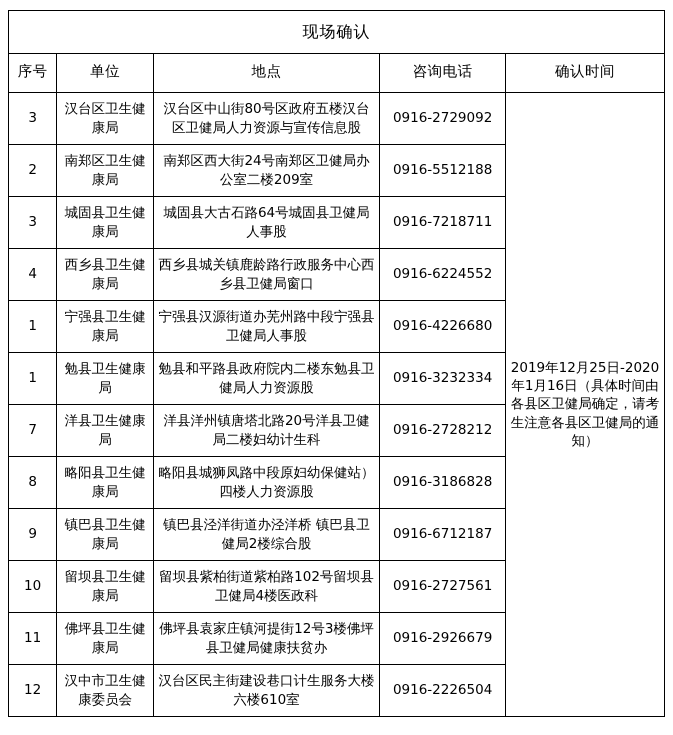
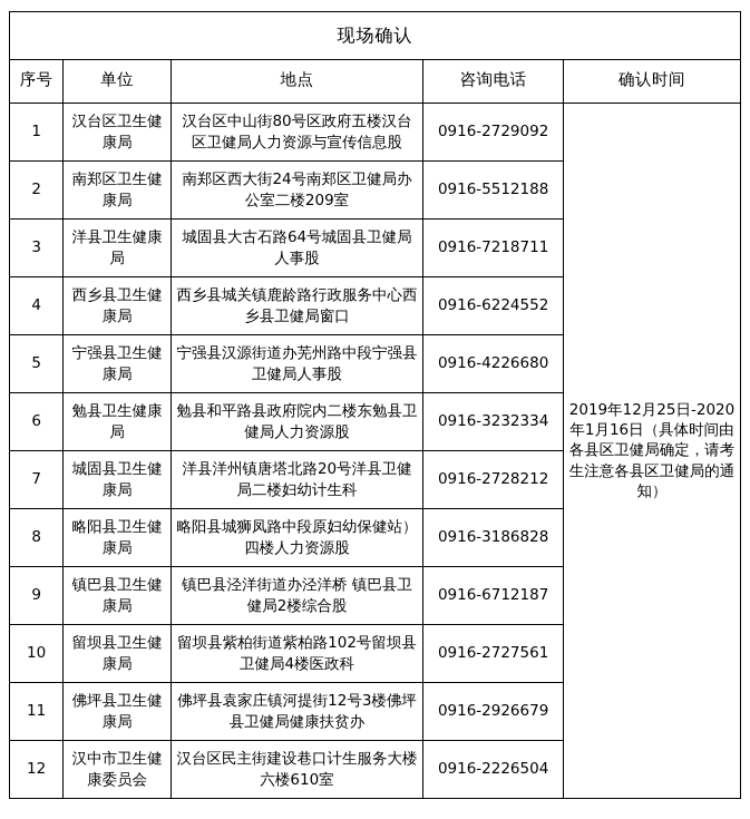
  现场确认
  序号	单位	地点	咨询电话	确认时间
- 3	汉台区卫生健康局	汉台区中山街80号区政府五楼汉台区卫健局人力资源与宣传信息股	0916-2729092	2019年12月25日-2020年1月16日（具体时间由各县区卫健局确定，请考生注意各县区卫健局的通知）
+ 1	汉台区卫生健康局	汉台区中山街80号区政府五楼汉台区卫健局人力资源与宣传信息股	0916-2729092	2019年12月25日-2020年1月16日（具体时间由各县区卫健局确定，请考生注意各县区卫健局的通知）
  2	南郑区卫生健康局	南郑区西大街24号南郑区卫健局办公室二楼209室	0916-5512188
- 3	城固县卫生健康局	城固县大古石路64号城固县卫健局人事股	0916-7218711
+ 3	洋县卫生健康局	城固县大古石路64号城固县卫健局人事股	0916-7218711
  4	西乡县卫生健康局	西乡县城关镇鹿龄路行政服务中心西乡县卫健局窗口	0916-6224552
- 1	宁强县卫生健康局	宁强县汉源街道办芜州路中段宁强县卫健局人事股	0916-4226680
+ 5	宁强县卫生健康局	宁强县汉源街道办芜州路中段宁强县卫健局人事股	0916-4226680
- 1	勉县卫生健康局	勉县和平路县政府院内二楼东勉县卫健局人力资源股	0916-3232334
+ 6	勉县卫生健康局	勉县和平路县政府院内二楼东勉县卫健局人力资源股	0916-3232334
- 7	洋县卫生健康局	洋县洋州镇唐塔北路20号洋县卫健局二楼妇幼计生科	0916-2728212
+ 7	城固县卫生健康局	洋县洋州镇唐塔北路20号洋县卫健局二楼妇幼计生科	0916-2728212
  8	略阳县卫生健康局	略阳县城狮凤路中段原妇幼保健站）四楼人力资源股	0916-3186828
  9	镇巴县卫生健康局	镇巴县泾洋街道办泾洋桥 镇巴县卫健局2楼综合股	0916-6712187
  10	留坝县卫生健康局	留坝县紫柏街道紫柏路102号留坝县卫健局4楼医政科	0916-2727561
  11	佛坪县卫生健康局	佛坪县袁家庄镇河提街12号3楼佛坪县卫健局健康扶贫办	0916-2926679
  12	汉中市卫生健康委员会	汉台区民主街建设巷口计生服务大楼六楼610室	0916-2226504
